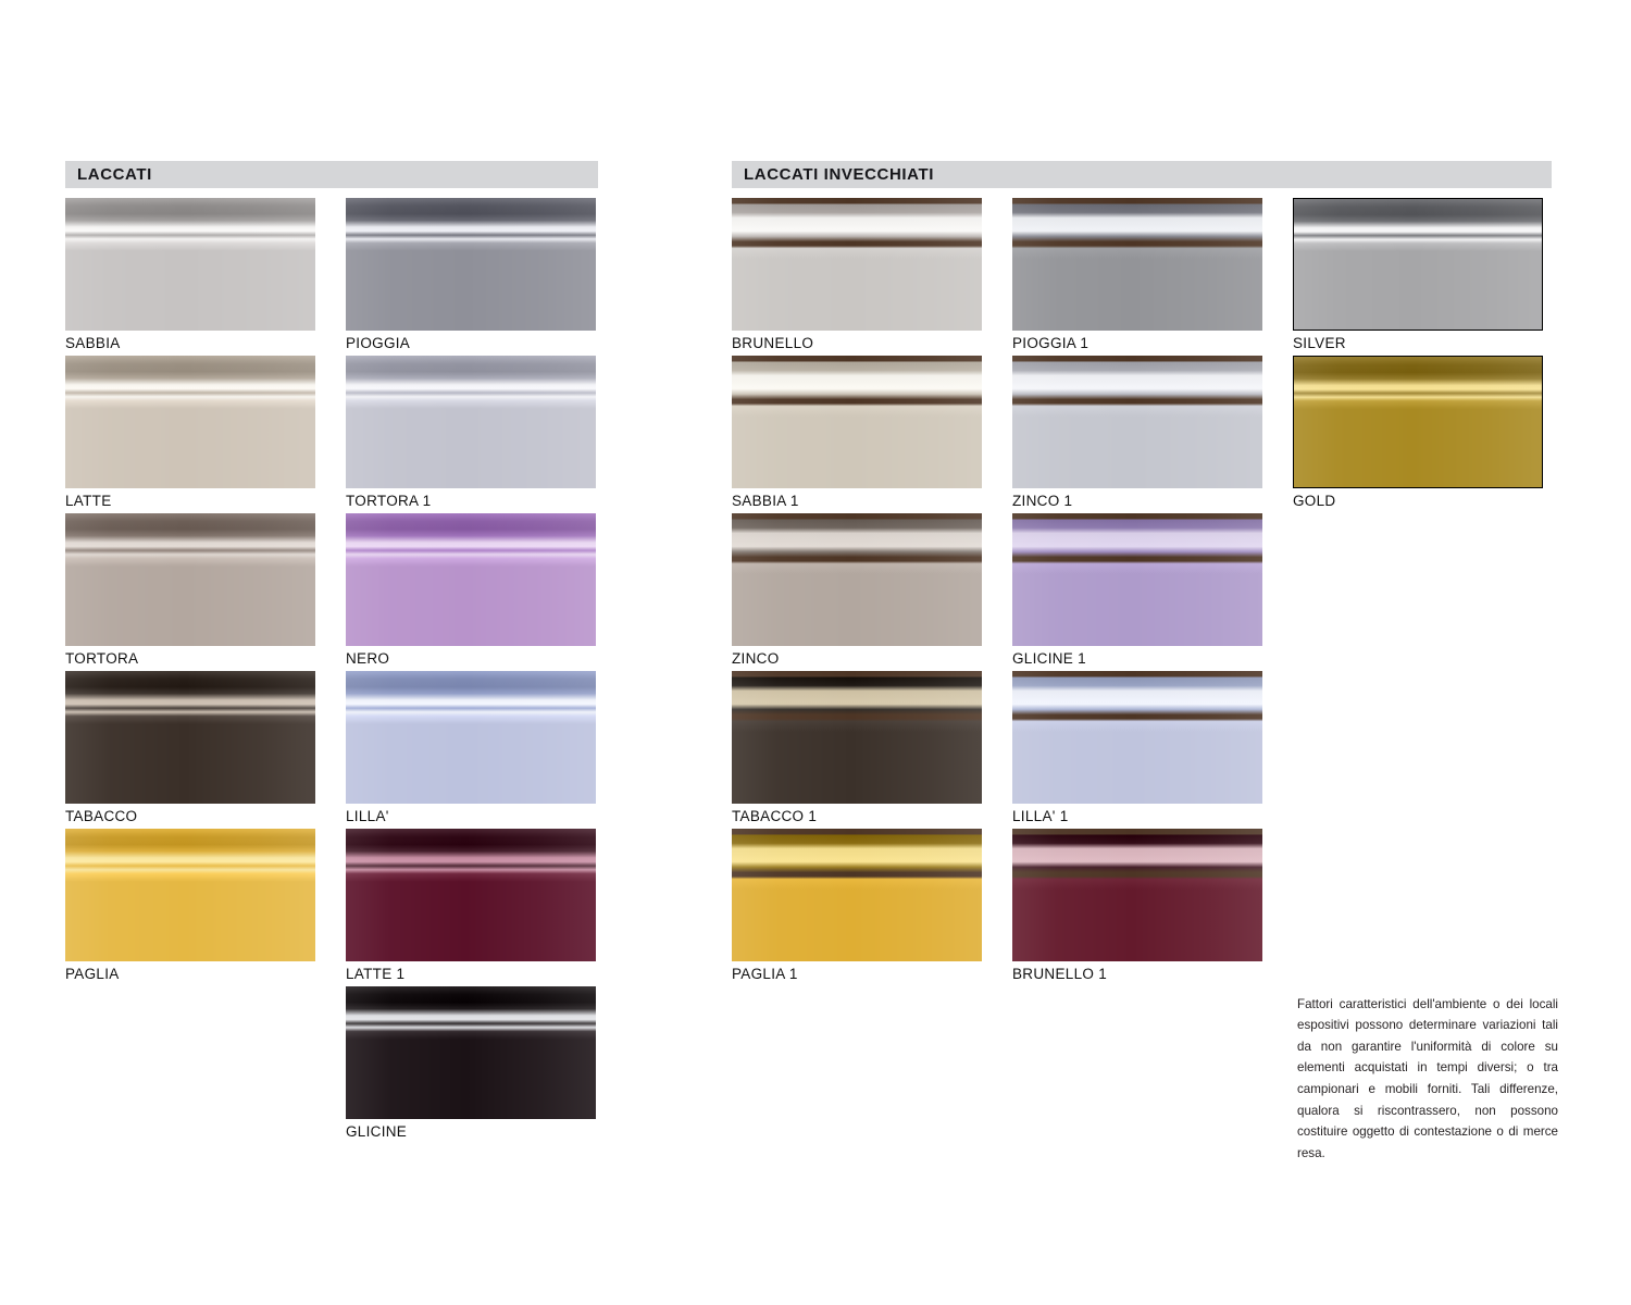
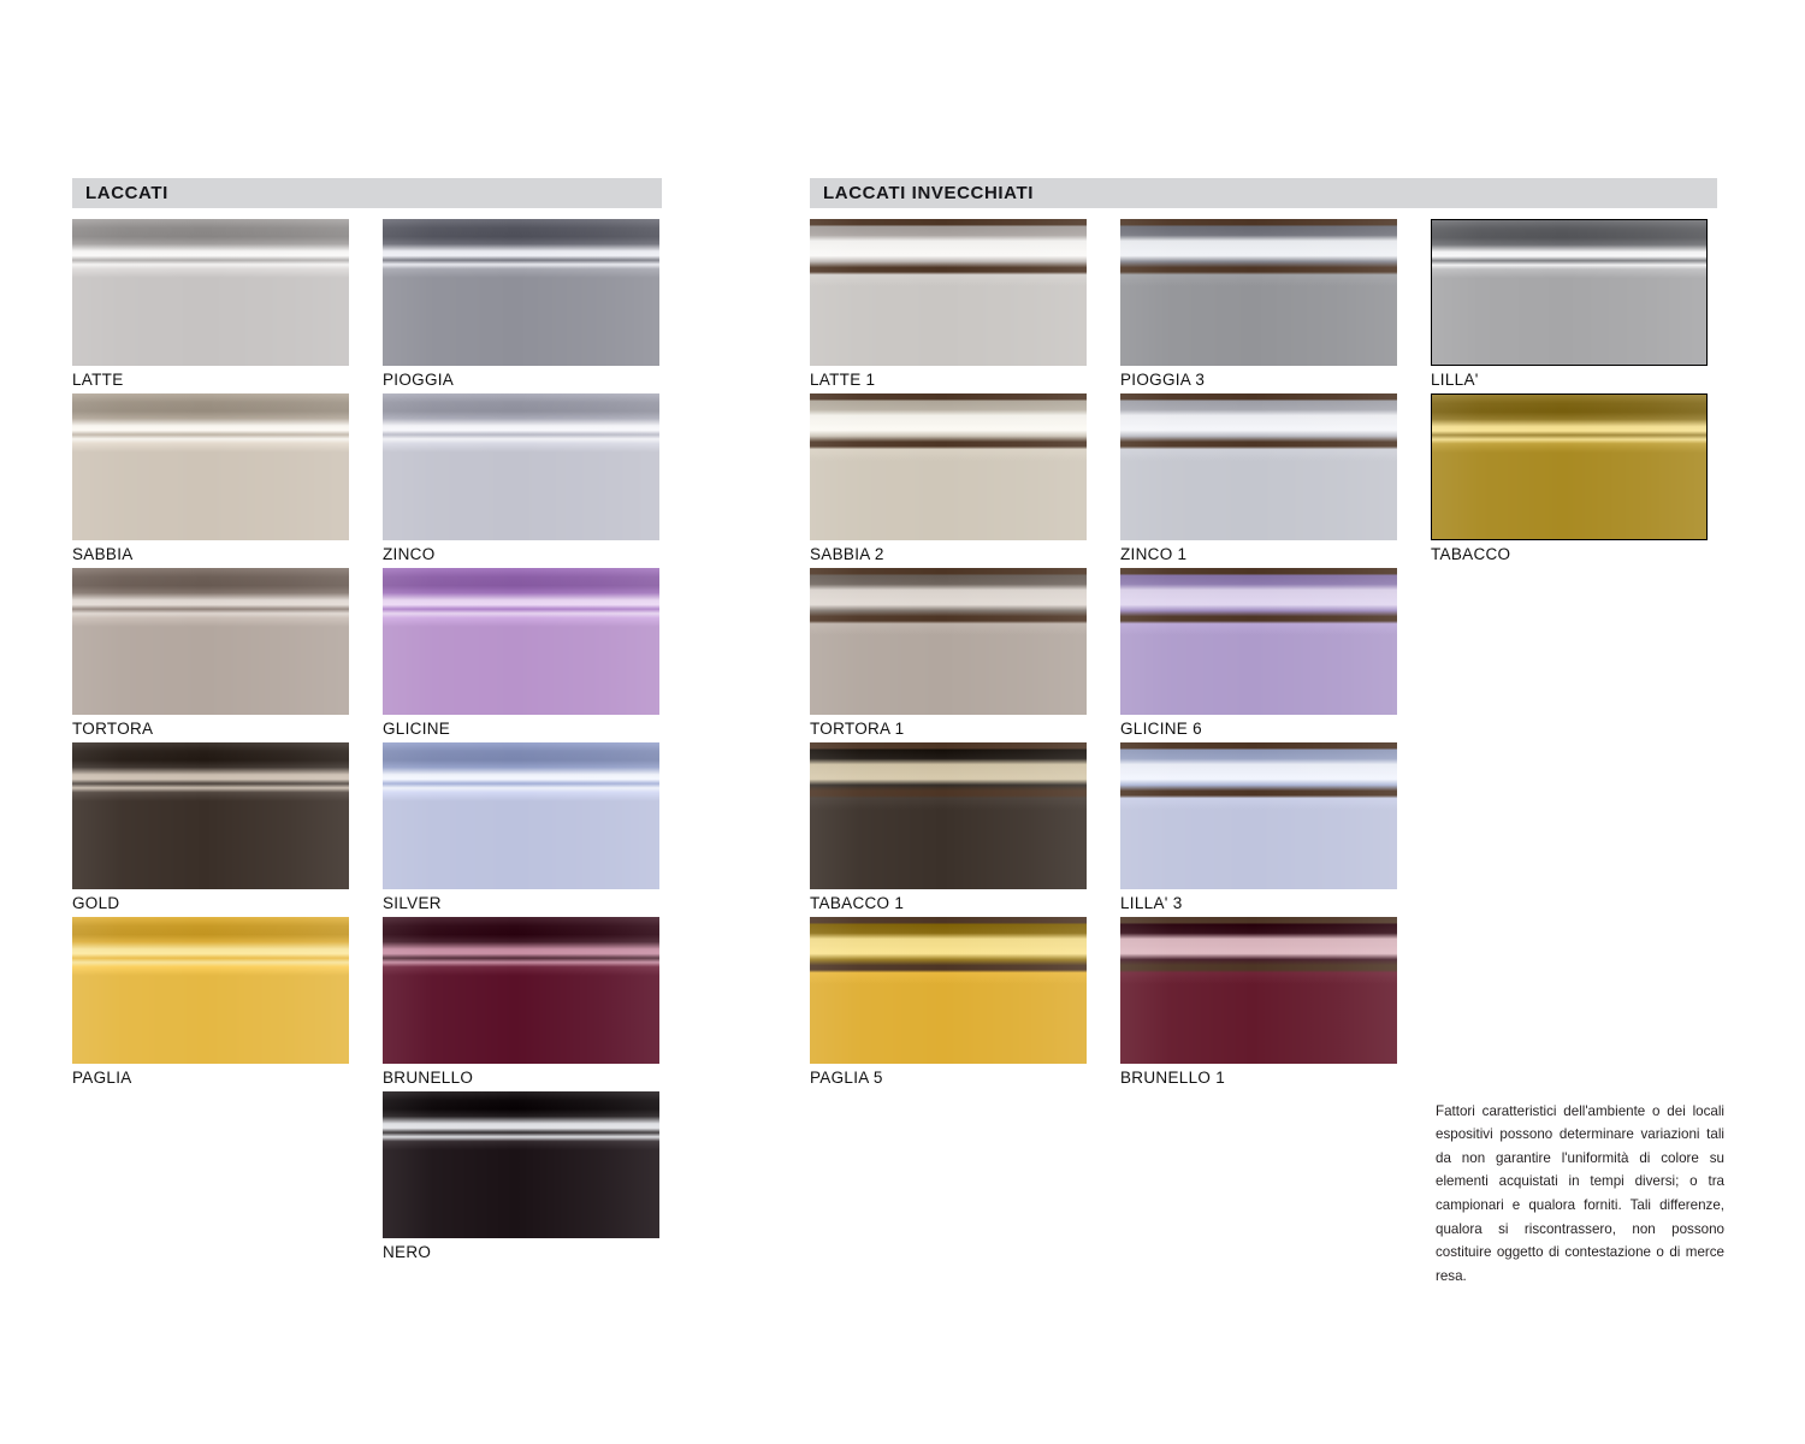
  LACCATI
  LACCATI INVECCHIATI
- SABBIA
+ LATTE
  PIOGGIA
- LATTE
+ SABBIA
- TORTORA 1
+ ZINCO
  TORTORA
- NERO
+ GLICINE
- TABACCO
+ GOLD
- LILLA'
+ SILVER
  PAGLIA
- LATTE 1
+ BRUNELLO
- GLICINE
+ NERO
- BRUNELLO
+ LATTE 1
- PIOGGIA 1
+ PIOGGIA 3
- SILVER
+ LILLA'
- SABBIA 1
+ SABBIA 2
  ZINCO 1
- GOLD
+ TABACCO
- ZINCO
+ TORTORA 1
- GLICINE 1
+ GLICINE 6
  TABACCO 1
- LILLA' 1
+ LILLA' 3
- PAGLIA 1
+ PAGLIA 5
  BRUNELLO 1
- Fattori caratteristici dell'ambiente o dei locali espositivi possono determinare variazioni tali da non garantire l'uniformità di colore su elementi acquistati in tempi diversi; o tra campionari e mobili forniti. Tali differenze, qualora si riscontrassero, non possono costituire oggetto di contestazione o di merce resa.
+ Fattori caratteristici dell'ambiente o dei locali espositivi possono determinare variazioni tali da non garantire l'uniformità di colore su elementi acquistati in tempi diversi; o tra campionari e qualora forniti. Tali differenze, qualora si riscontrassero, non possono costituire oggetto di contestazione o di merce resa.
